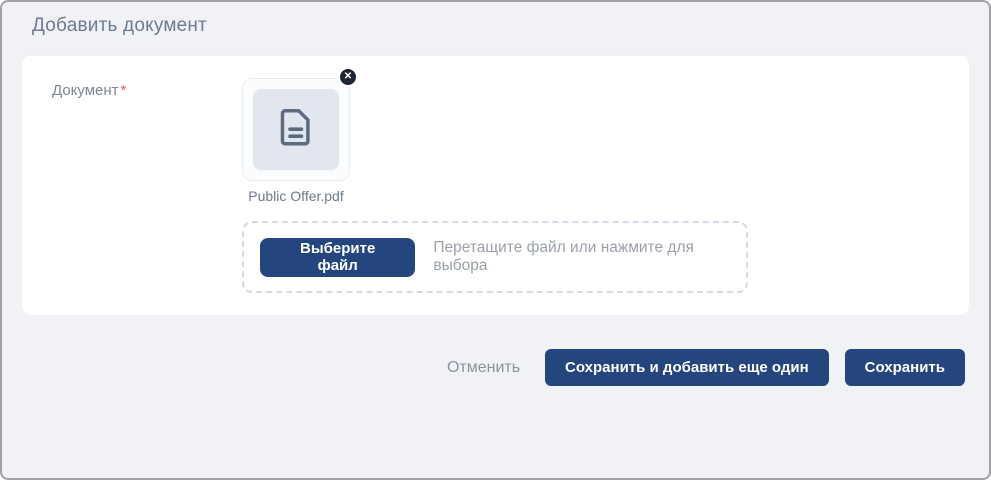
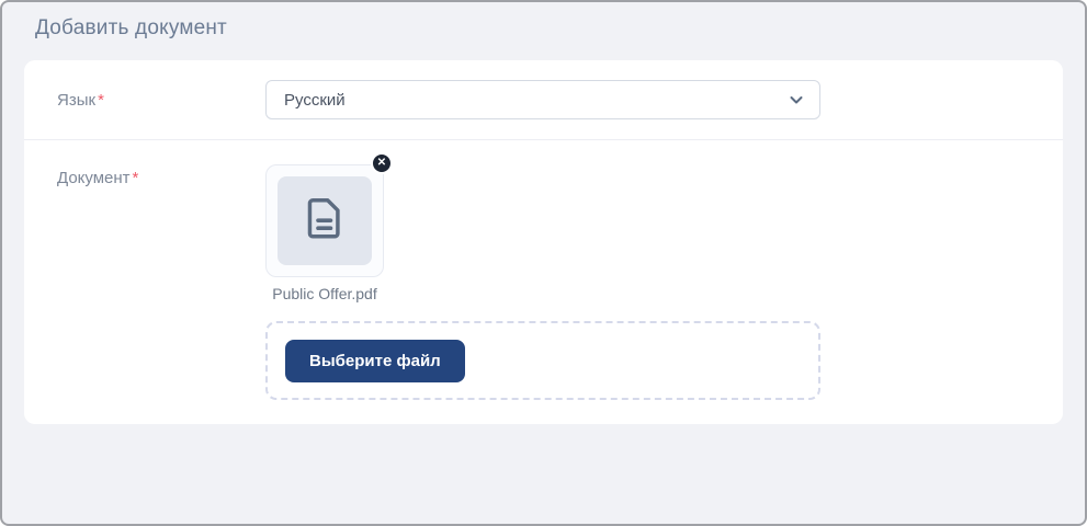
  Добавить документ
+ Язык*
+ Русский
  Документ*
  ✕
  Public Offer.pdf
  Выберите файл
- Перетащите файл или нажмите для выбора
- Отменить
- Сохранить и добавить еще один
- Сохранить
